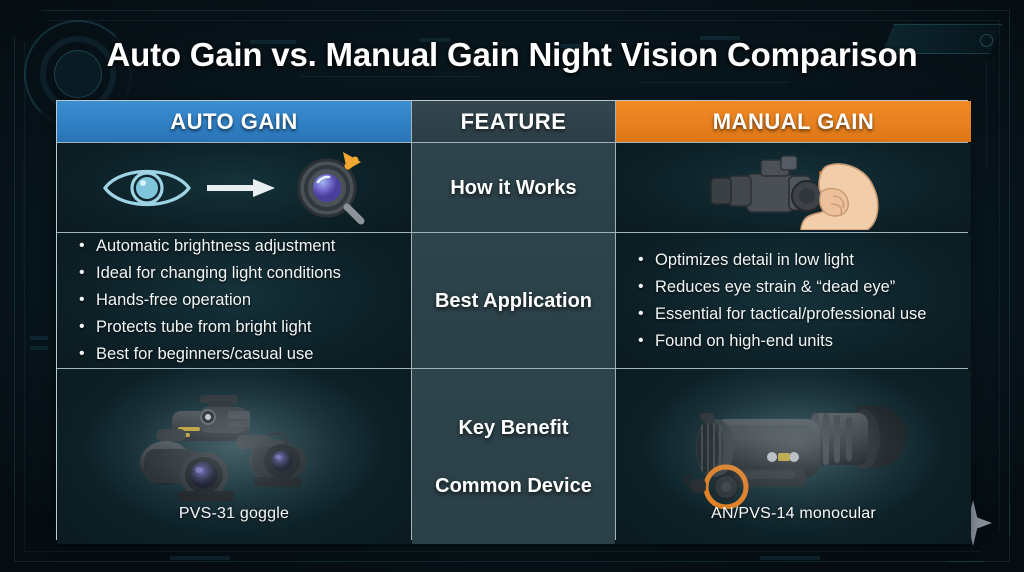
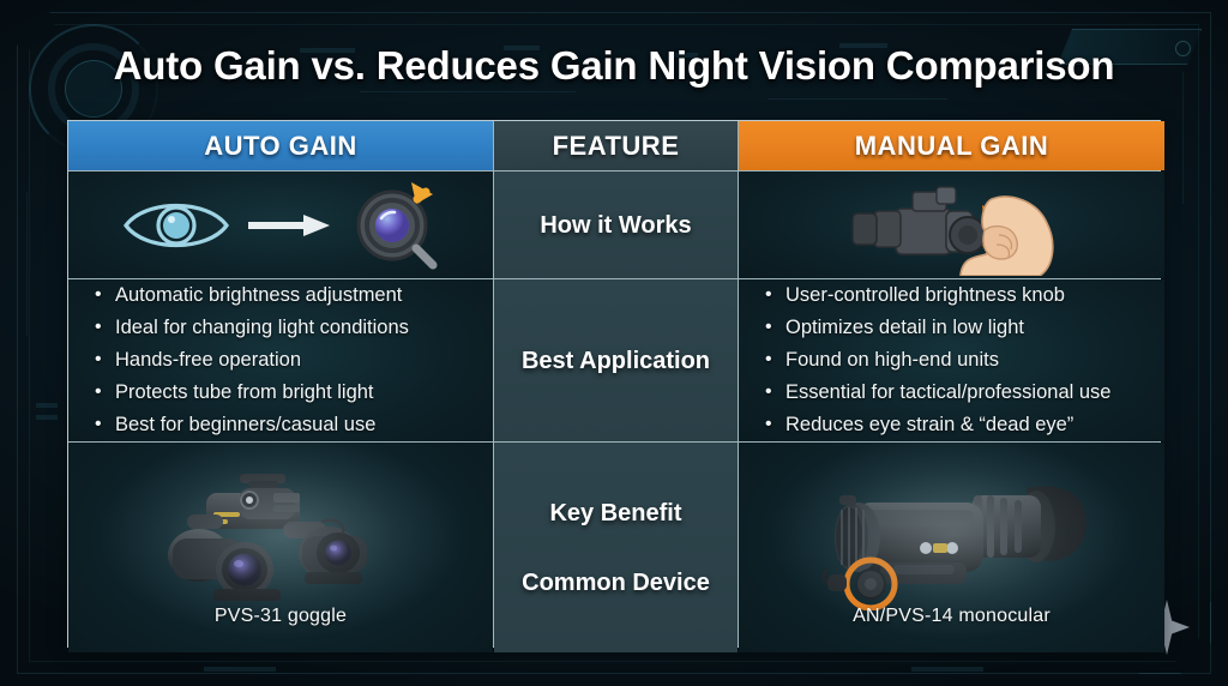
- Auto Gain vs. Manual Gain Night Vision Comparison
+ Auto Gain vs. Reduces Gain Night Vision Comparison
  AUTO GAIN
  FEATURE
  MANUAL GAIN
  How it Works
  Automatic brightness adjustment
  Ideal for changing light conditions
  Hands-free operation
  Protects tube from bright light
  Best for beginners/casual use
  Best Application
+ User-controlled brightness knob
  Optimizes detail in low light
- Reduces eye strain & “dead eye”
+ Found on high-end units
  Essential for tactical/professional use
- Found on high-end units
+ Reduces eye strain & “dead eye”
  Key Benefit
  Common Device
